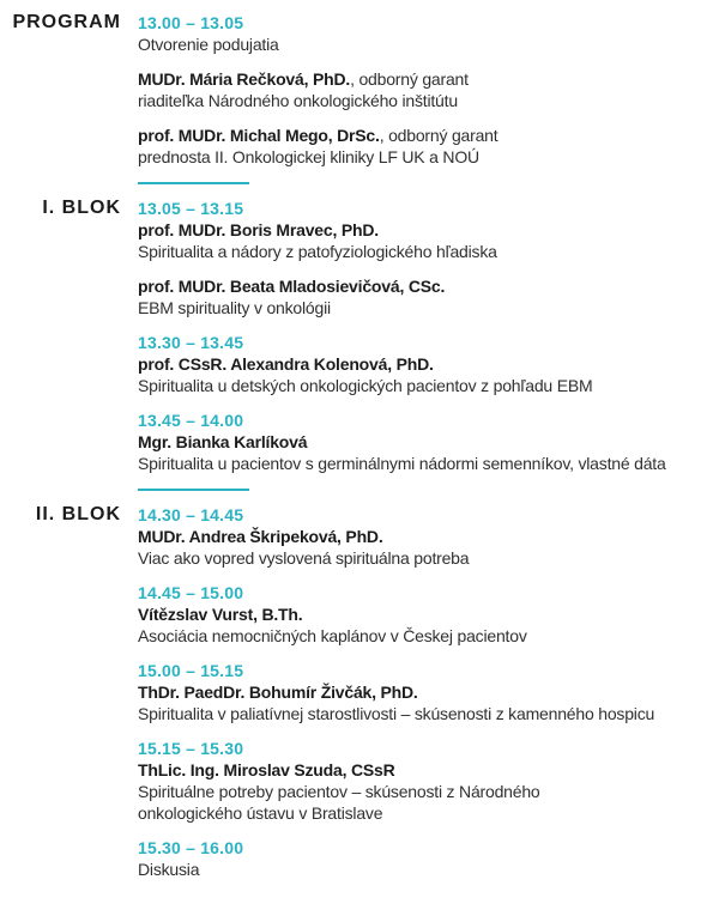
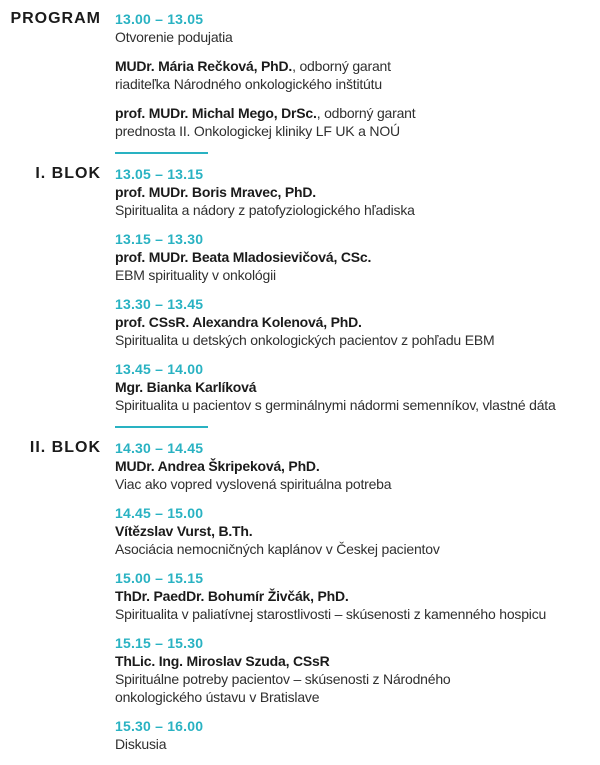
  PROGRAM
  13.00 – 13.05
  Otvorenie podujatia
  MUDr. Mária Rečková, PhD., odborný garant
  riaditeľka Národného onkologického inštitútu
  prof. MUDr. Michal Mego, DrSc., odborný garant
  prednosta II. Onkologickej kliniky LF UK a NOÚ
  I. BLOK
  13.05 – 13.15
  prof. MUDr. Boris Mravec, PhD.
  Spiritualita a nádory z patofyziologického hľadiska
+ 13.15 – 13.30
  prof. MUDr. Beata Mladosievičová, CSc.
  EBM spirituality v onkológii
  13.30 – 13.45
  prof. CSsR. Alexandra Kolenová, PhD.
  Spiritualita u detských onkologických pacientov z pohľadu EBM
  13.45 – 14.00
  Mgr. Bianka Karlíková
  Spiritualita u pacientov s germinálnymi nádormi semenníkov, vlastné dáta
  II. BLOK
  14.30 – 14.45
  MUDr. Andrea Škripeková, PhD.
  Viac ako vopred vyslovená spirituálna potreba
  14.45 – 15.00
  Vítězslav Vurst, B.Th.
  Asociácia nemocničných kaplánov v Českej pacientov
  15.00 – 15.15
  ThDr. PaedDr. Bohumír Živčák, PhD.
  Spiritualita v paliatívnej starostlivosti – skúsenosti z kamenného hospicu
  15.15 – 15.30
  ThLic. Ing. Miroslav Szuda, CSsR
  Spirituálne potreby pacientov – skúsenosti z Národného
  onkologického ústavu v Bratislave
  15.30 – 16.00
  Diskusia
